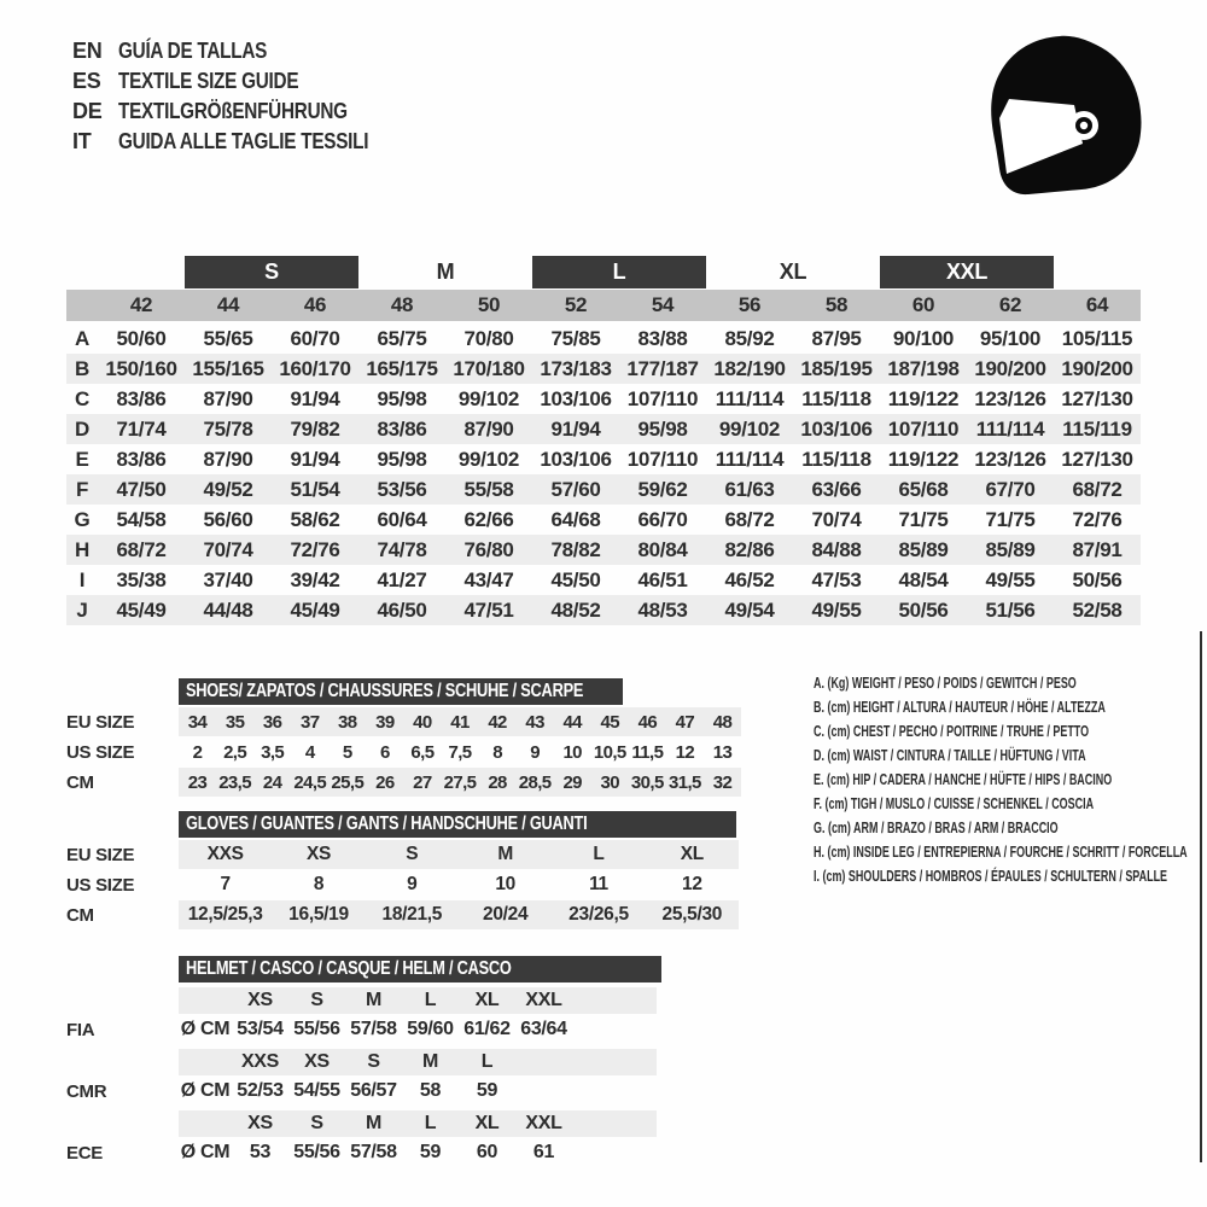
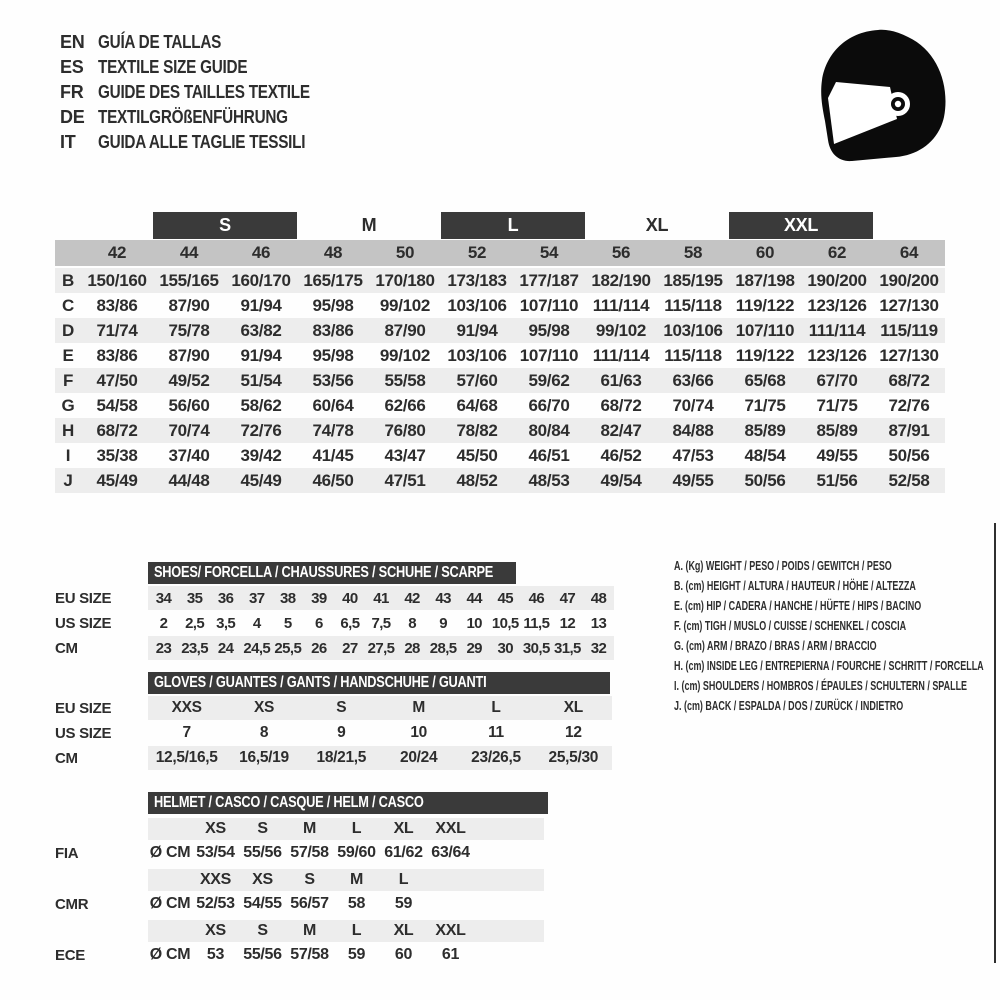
  EN
  GUÍA DE TALLAS
  ES
  TEXTILE SIZE GUIDE
+ FR
+ GUIDE DES TAILLES TEXTILE
  DE
  TEXTILGRÖßENFÜHRUNG
  IT
  GUIDA ALLE TAGLIE TESSILI
  S
  M
  L
  XL
  XXL
  42
  44
  46
  48
  50
  52
  54
  56
  58
  60
  62
  64
- A
- 50/60
- 55/65
- 60/70
- 65/75
- 70/80
- 75/85
- 83/88
- 85/92
- 87/95
- 90/100
- 95/100
- 105/115
  B
  150/160
  155/165
  160/170
  165/175
  170/180
  173/183
  177/187
  182/190
  185/195
  187/198
  190/200
  190/200
  C
  83/86
  87/90
  91/94
  95/98
  99/102
  103/106
  107/110
  111/114
  115/118
  119/122
  123/126
  127/130
  D
  71/74
  75/78
- 79/82
+ 63/82
  83/86
  87/90
  91/94
  95/98
  99/102
  103/106
  107/110
  111/114
  115/119
  E
  83/86
  87/90
  91/94
  95/98
  99/102
  103/106
  107/110
  111/114
  115/118
  119/122
  123/126
  127/130
  F
  47/50
  49/52
  51/54
  53/56
  55/58
  57/60
  59/62
  61/63
  63/66
  65/68
  67/70
  68/72
  G
  54/58
  56/60
  58/62
  60/64
  62/66
  64/68
  66/70
  68/72
  70/74
  71/75
  71/75
  72/76
  H
  68/72
  70/74
  72/76
  74/78
  76/80
  78/82
  80/84
- 82/86
+ 82/47
  84/88
  85/89
  85/89
  87/91
  I
  35/38
  37/40
  39/42
- 41/27
+ 41/45
  43/47
  45/50
  46/51
  46/52
  47/53
  48/54
  49/55
  50/56
  J
  45/49
  44/48
  45/49
  46/50
  47/51
  48/52
  48/53
  49/54
  49/55
  50/56
  51/56
  52/58
- SHOES/ ZAPATOS / CHAUSSURES / SCHUHE / SCARPE
+ SHOES/ FORCELLA / CHAUSSURES / SCHUHE / SCARPE
  EU SIZE
  34
  35
  36
  37
  38
  39
  40
  41
  42
  43
  44
  45
  46
  47
  48
  US SIZE
  2
  2,5
  3,5
  4
  5
  6
  6,5
  7,5
  8
  9
  10
  10,5
  11,5
  12
  13
  CM
  23
  23,5
  24
  24,5
  25,5
  26
  27
  27,5
  28
  28,5
  29
  30
  30,5
  31,5
  32
  GLOVES / GUANTES / GANTS / HANDSCHUHE / GUANTI
  EU SIZE
  XXS
  XS
  S
  M
  L
  XL
  US SIZE
  7
  8
  9
  10
  11
  12
  CM
- 12,5/25,3
+ 12,5/16,5
  16,5/19
  18/21,5
  20/24
  23/26,5
  25,5/30
  HELMET / CASCO / CASQUE / HELM / CASCO
  XS
  S
  M
  L
  XL
  XXL
  FIA
  Ø CM
  53/54
  55/56
  57/58
  59/60
  61/62
  63/64
  XXS
  XS
  S
  M
  L
  CMR
  Ø CM
  52/53
  54/55
  56/57
  58
  59
  XS
  S
  M
  L
  XL
  XXL
  ECE
  Ø CM
  53
  55/56
  57/58
  59
  60
  61
  A. (Kg) WEIGHT / PESO / POIDS / GEWITCH / PESO
  B. (cm) HEIGHT / ALTURA / HAUTEUR / HÖHE / ALTEZZA
- C. (cm) CHEST / PECHO / POITRINE / TRUHE / PETTO
- D. (cm) WAIST / CINTURA / TAILLE / HÜFTUNG / VITA
  E. (cm) HIP / CADERA / HANCHE / HÜFTE / HIPS / BACINO
  F. (cm) TIGH / MUSLO / CUISSE / SCHENKEL / COSCIA
  G. (cm) ARM / BRAZO / BRAS / ARM / BRACCIO
  H. (cm) INSIDE LEG / ENTREPIERNA / FOURCHE / SCHRITT / FORCELLA
  I. (cm) SHOULDERS / HOMBROS / ÉPAULES / SCHULTERN / SPALLE
+ J. (cm) BACK / ESPALDA / DOS / ZURÜCK / INDIETRO
